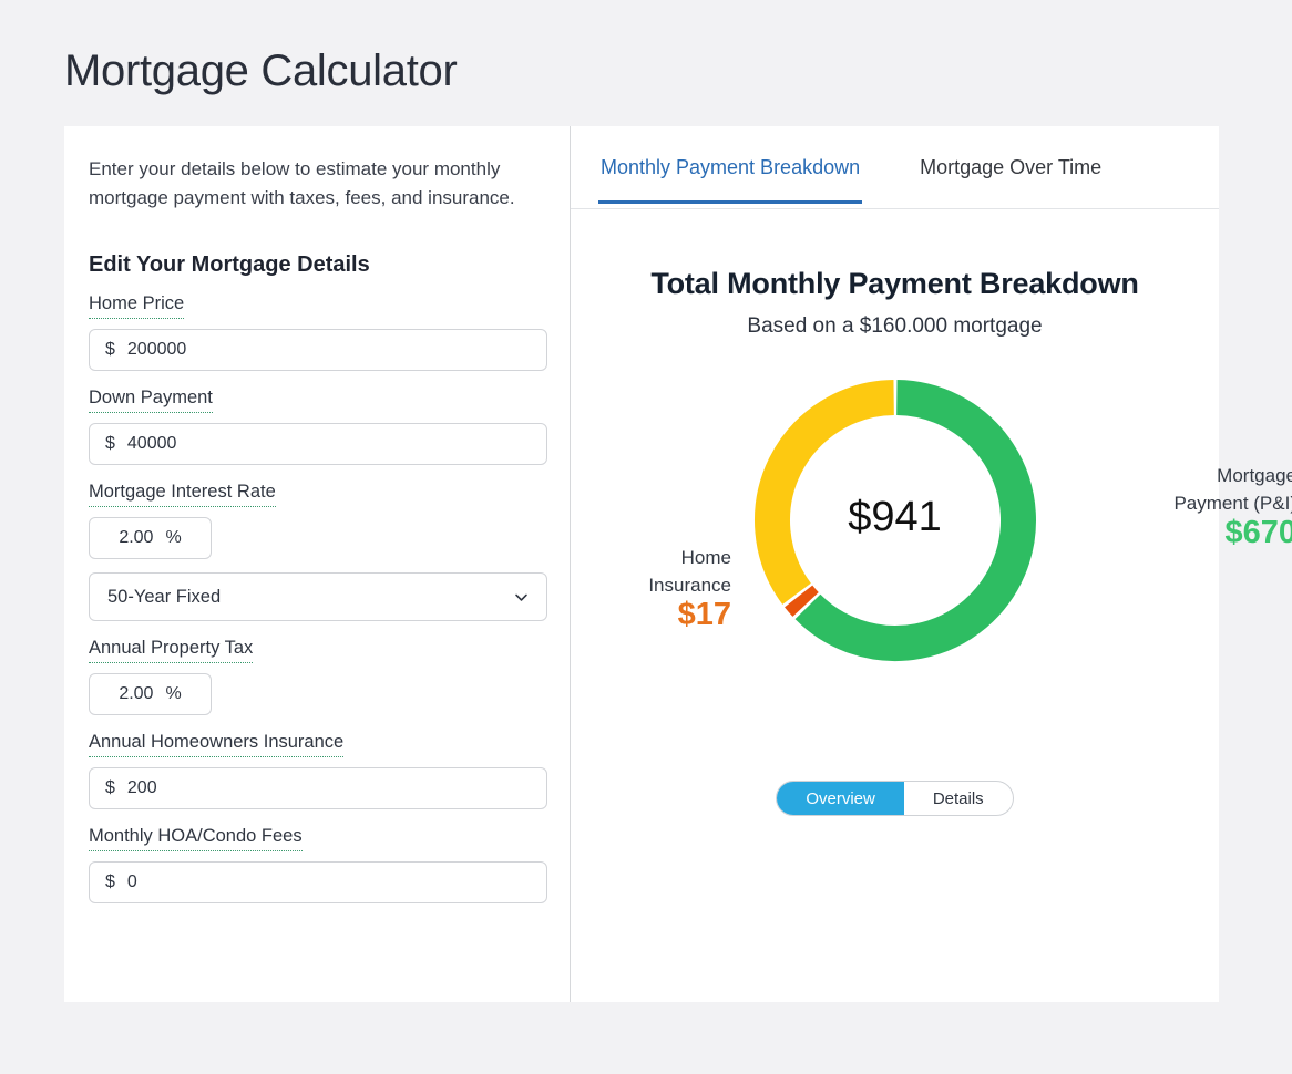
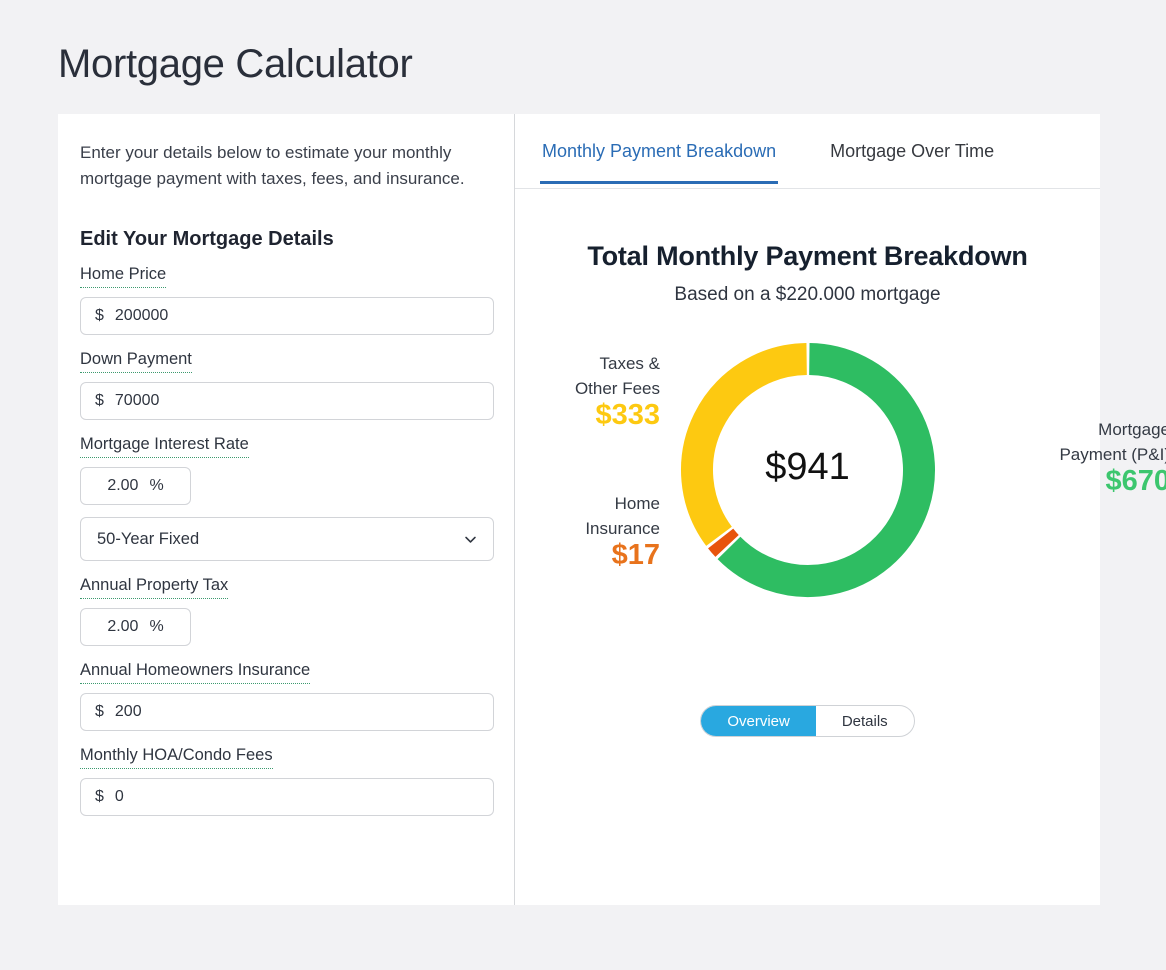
  Mortgage Calculator
  Enter your details below to estimate your monthly mortgage payment with taxes, fees, and insurance.
  Edit Your Mortgage Details
  Home Price
  $
  200000
  Down Payment
  $
- 40000
+ 70000
  Mortgage Interest Rate
  2.00
  %
  50-Year Fixed
  Annual Property Tax
  2.00
  %
  Annual Homeowners Insurance
  $
  200
  Monthly HOA/Condo Fees
  $
  0
  Monthly Payment Breakdown
  Mortgage Over Time
  Total Monthly Payment Breakdown
- Based on a $160.000 mortgage
+ Based on a $220.000 mortgage
  $941
+ Taxes &
+ Other Fees
+ $333
  Home
  Insurance
  $17
  Mortgage
  Payment (P&I
  $670
  Overview
  Details
